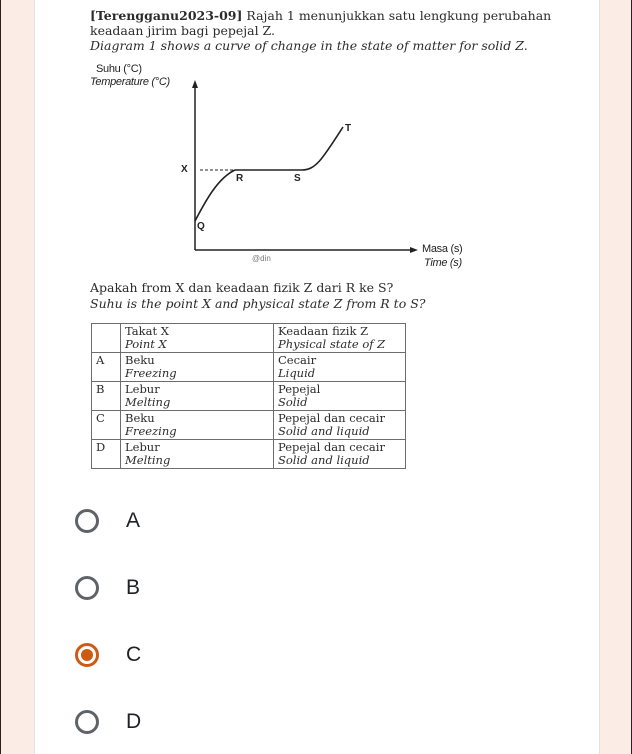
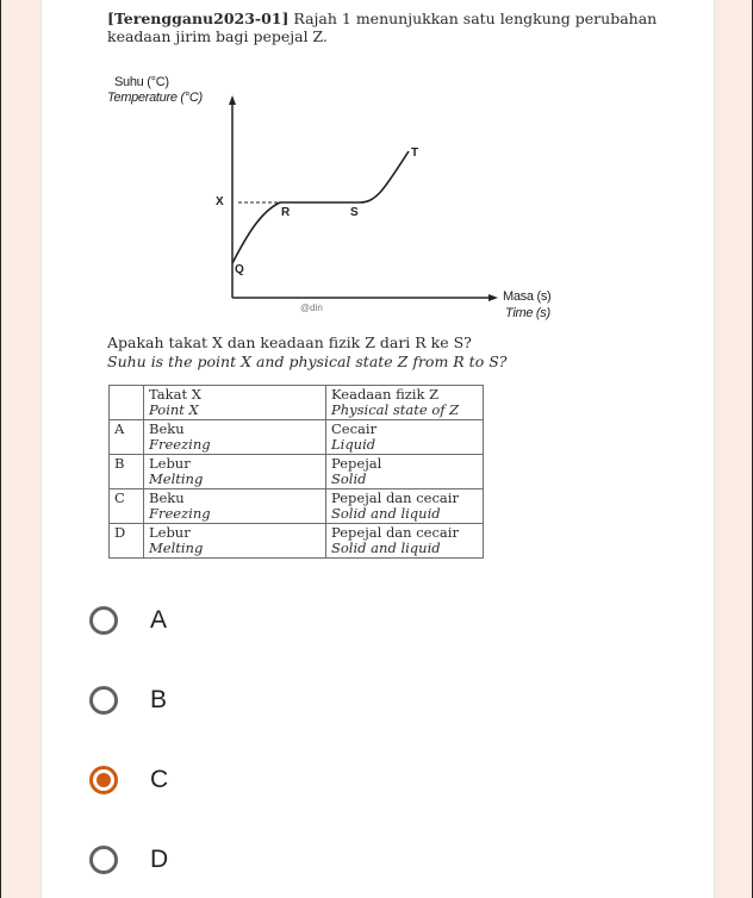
- [Terengganu2023-09] Rajah 1 menunjukkan satu lengkung perubahan keadaan jirim bagi pepejal Z.
+ [Terengganu2023-01] Rajah 1 menunjukkan satu lengkung perubahan keadaan jirim bagi pepejal Z.
- Diagram 1 shows a curve of change in the state of matter for solid Z.
  Suhu (°C)
  Temperature (°C)
  Masa (s)
  Time (s)
  X
  Q
  R
  S
  T
  @din
- Apakah from X dan keadaan fizik Z dari R ke S?
+ Apakah takat X dan keadaan fizik Z dari R ke S?
  Suhu is the point X and physical state Z from R to S?
  	Takat X Point X	Keadaan fizik Z Physical state of Z
  A	Beku Freezing	Cecair Liquid
  B	Lebur Melting	Pepejal Solid
  C	Beku Freezing	Pepejal dan cecair Solid and liquid
  D	Lebur Melting	Pepejal dan cecair Solid and liquid
  A
  B
  C
  D
